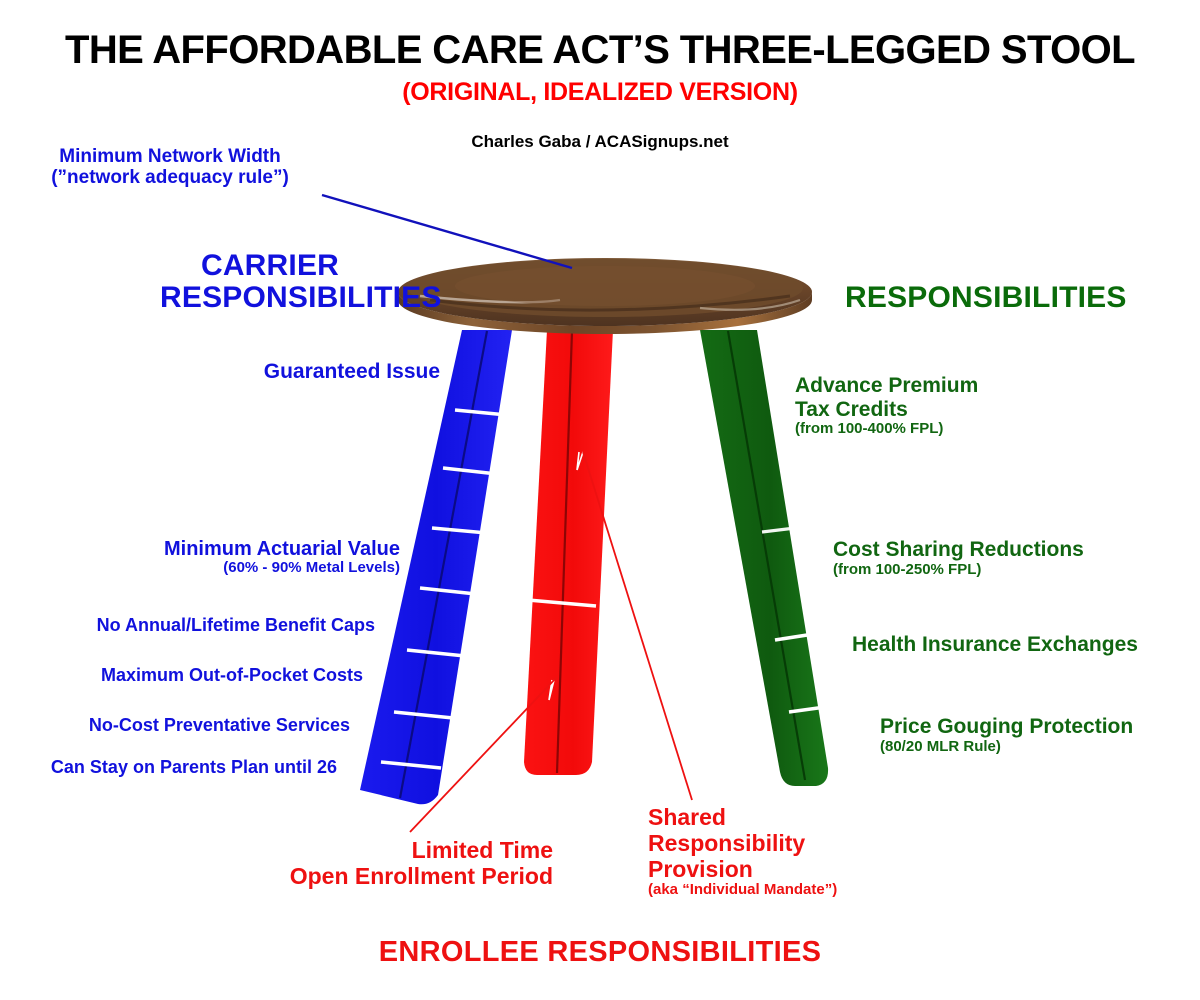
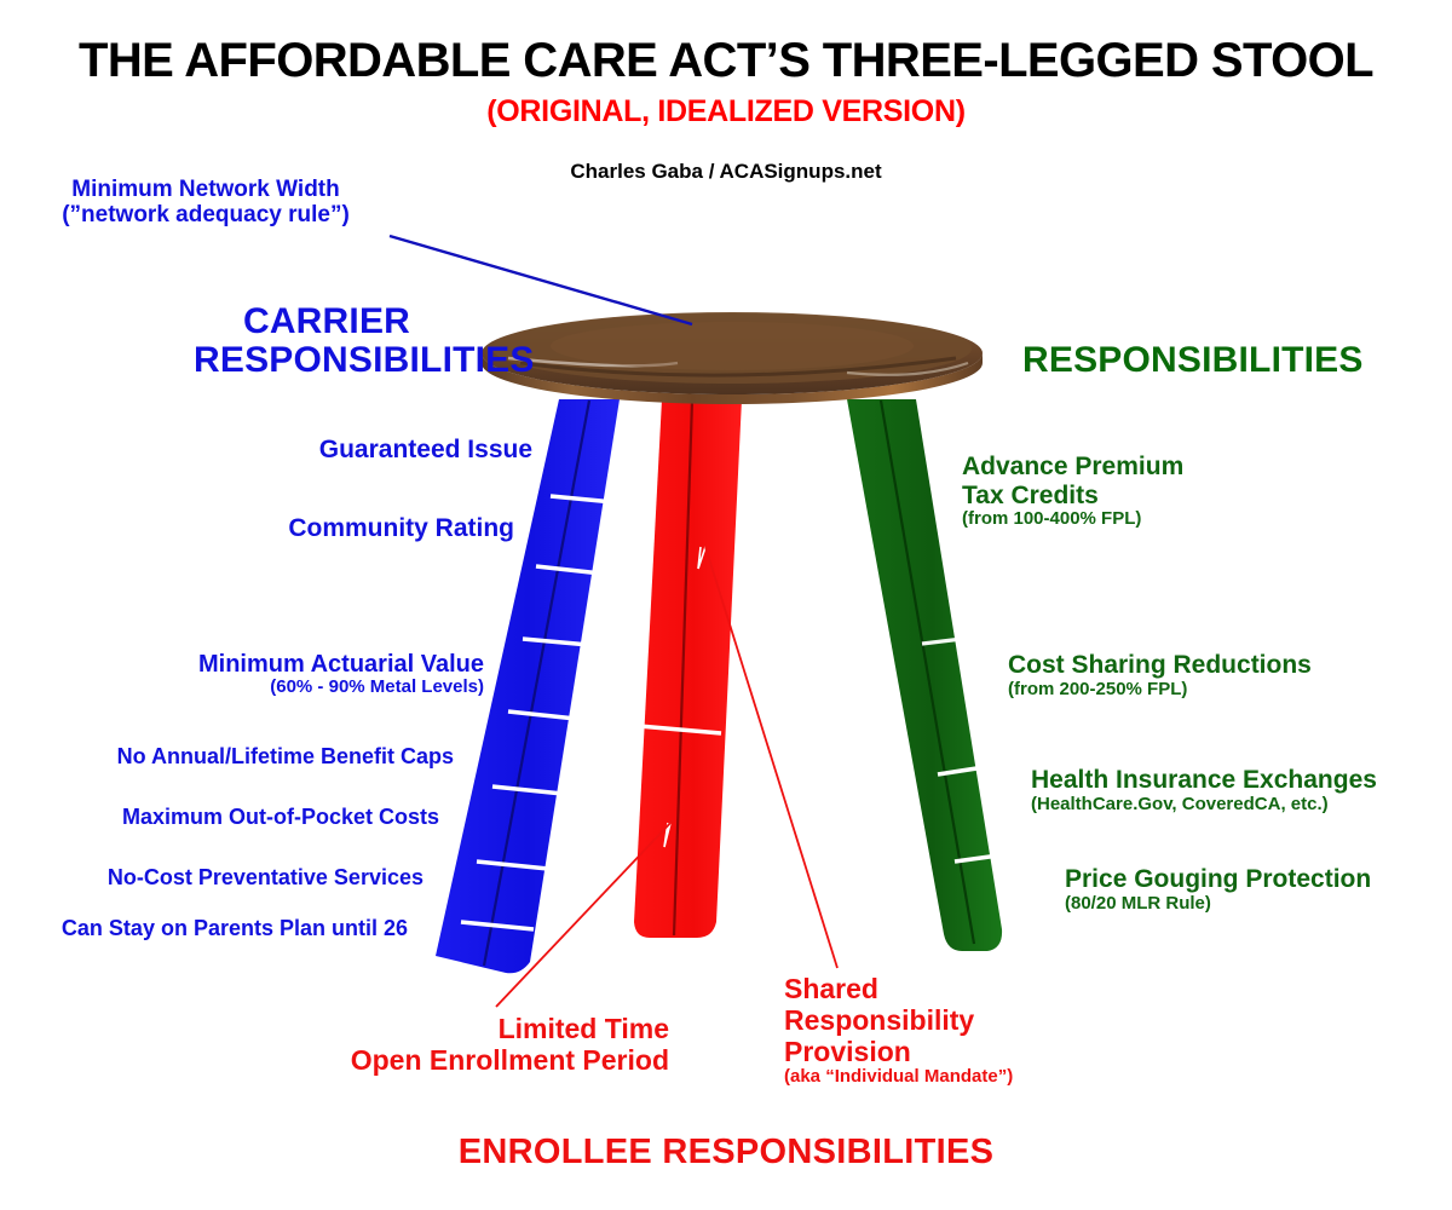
  THE AFFORDABLE CARE ACT’S THREE-LEGGED STOOL
  (ORIGINAL, IDEALIZED VERSION)
  Charles Gaba / ACASignups.net
  CARRIER
  RESPONSIBILITIES
  Minimum Network Width
  (”network adequacy rule”)
  Guaranteed Issue
+ Community Rating
  Minimum Actuarial Value
  (60% - 90% Metal Levels)
  No Annual/Lifetime Benefit Caps
  Maximum Out-of-Pocket Costs
  No-Cost Preventative Services
  Can Stay on Parents Plan until 26
  RESPONSIBILITIES
  Advance Premium
  Tax Credits
  (from 100-400% FPL)
  Cost Sharing Reductions
- (from 100-250% FPL)
+ (from 200-250% FPL)
  Health Insurance Exchanges
+ (HealthCare.Gov, CoveredCA, etc.)
  Price Gouging Protection
  (80/20 MLR Rule)
  Limited Time
  Open Enrollment Period
  Shared
  Responsibility
  Provision
  (aka “Individual Mandate”)
  ENROLLEE RESPONSIBILITIES
